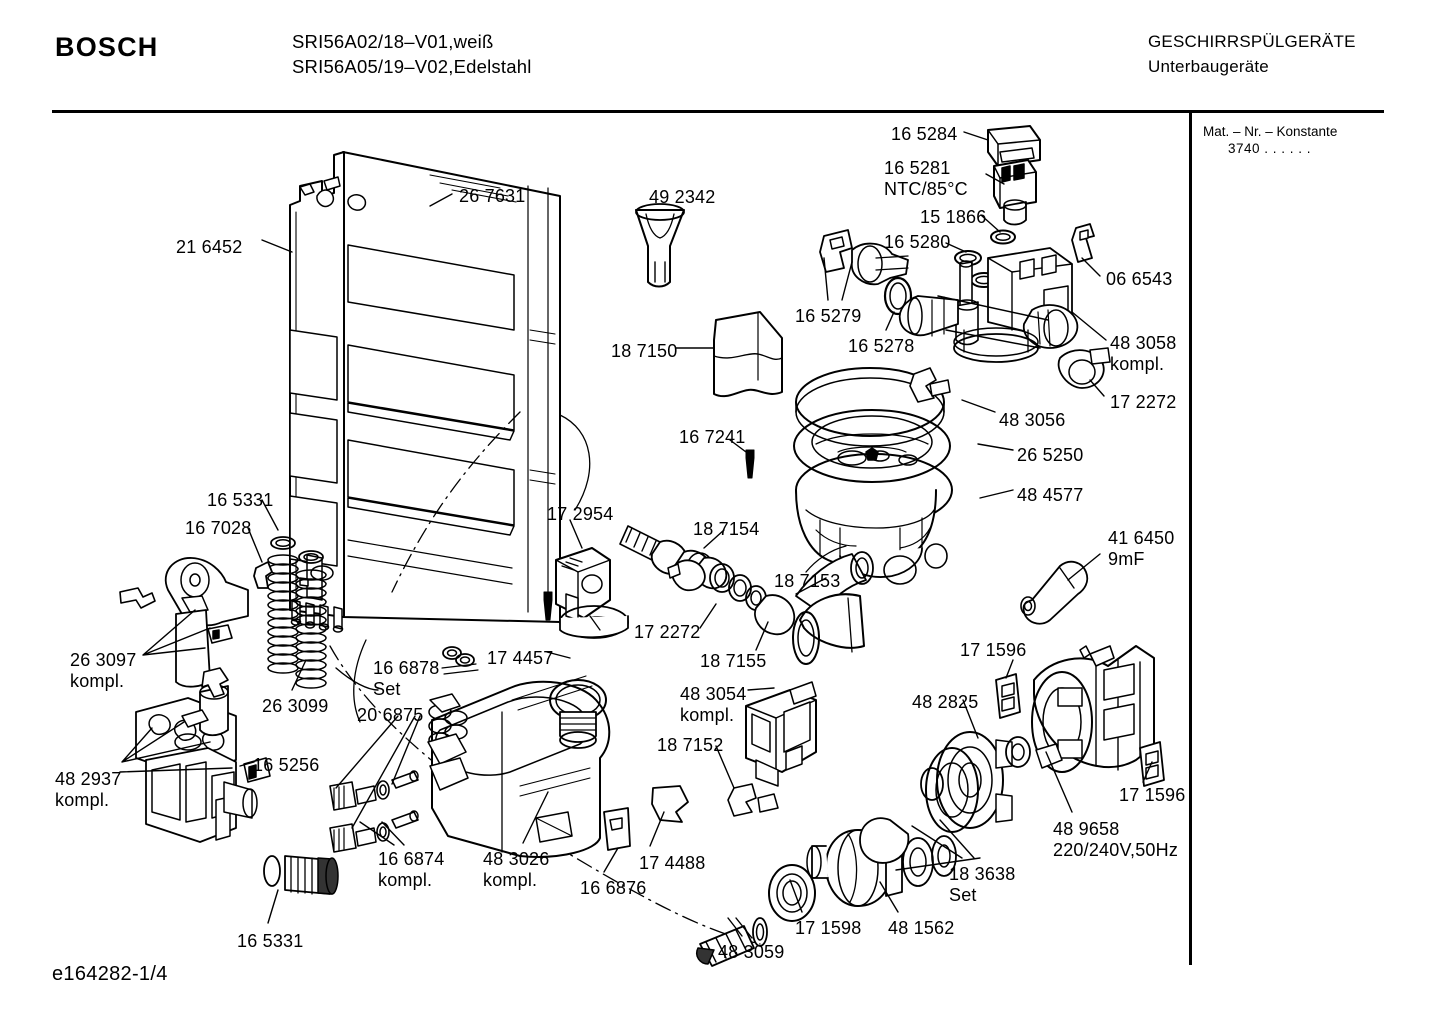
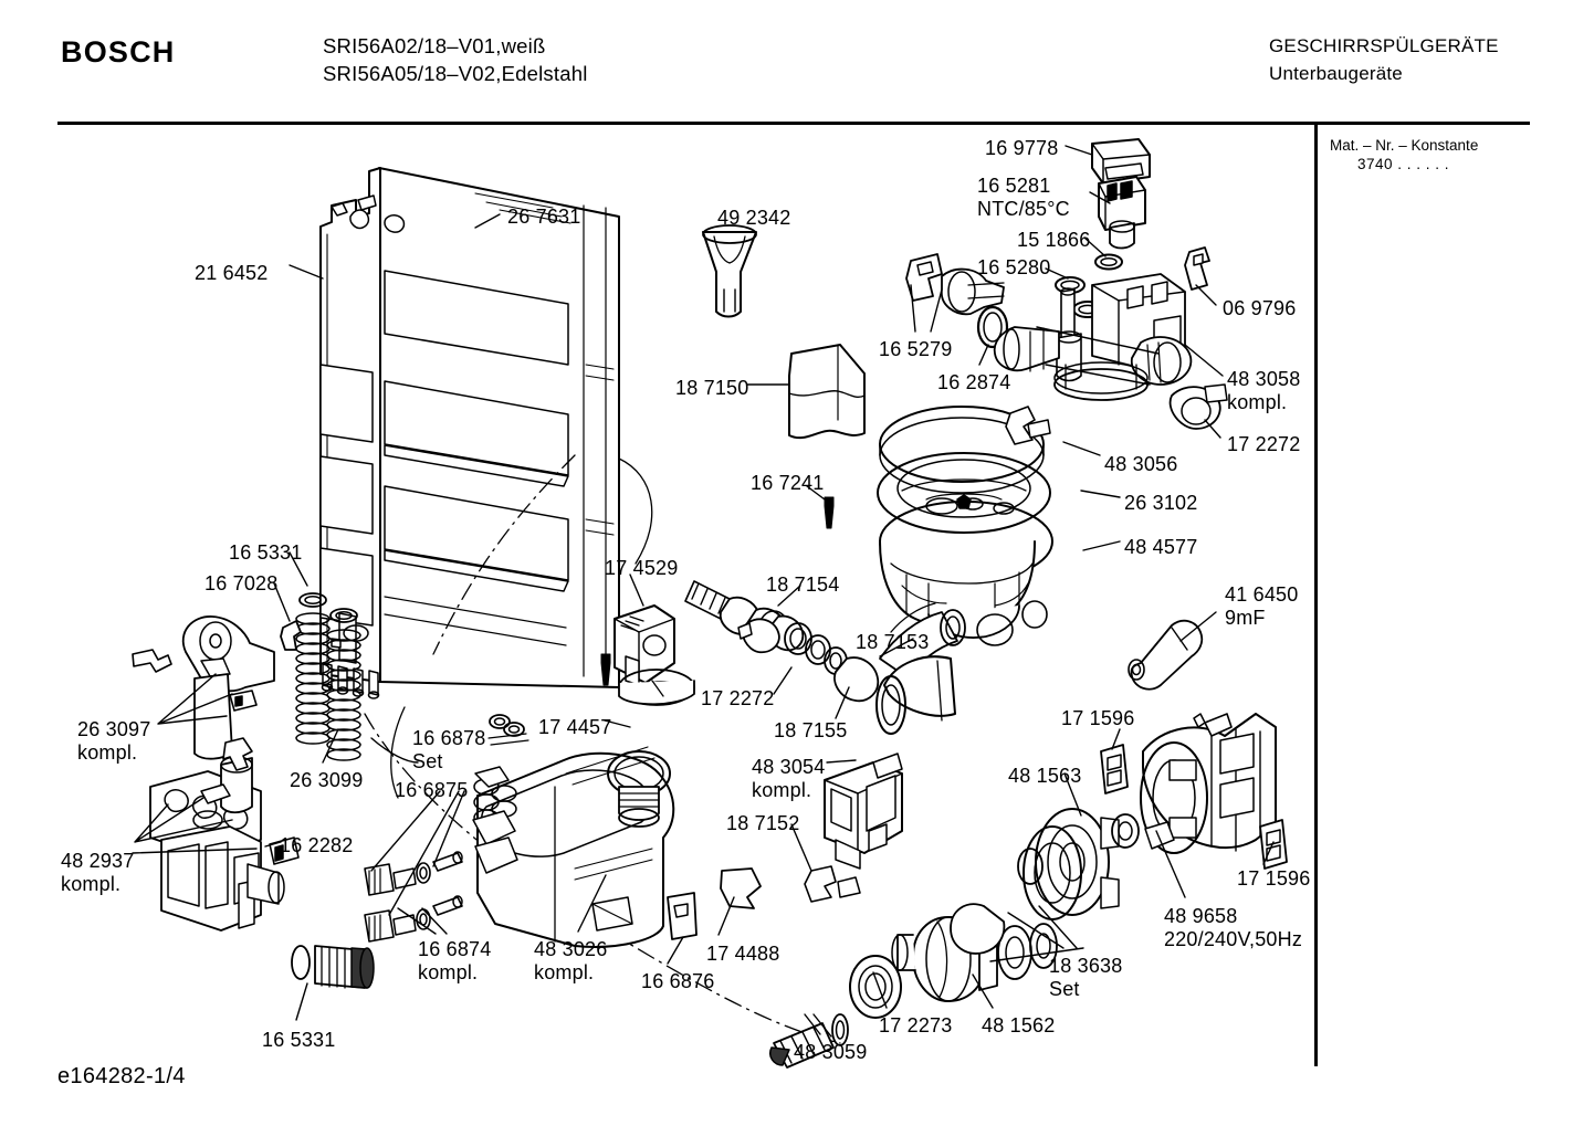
  BOSCH
  SRI56A02/18–V01,weiß
- SRI56A05/19–V02,Edelstahl
+ SRI56A05/18–V02,Edelstahl
  GESCHIRRSPÜLGERÄTE
  Unterbaugeräte
  Mat. – Nr. – Konstante
  3740 . . . . . .
  e164282-1/4
  21 6452
  26 7631
  49 2342
- 16 5284
+ 16 9778
  16 5281
  NTC/85°C
  15 1866
  16 5280
- 06 6543
+ 06 9796
  16 5279
- 16 5278
+ 16 2874
  48 3058
  kompl.
  17 2272
  18 7150
  16 7241
  48 3056
- 26 5250
+ 26 3102
  48 4577
  16 5331
  16 7028
- 17 2954
+ 17 4529
  18 7154
  18 7153
  41 6450
  9mF
  26 3097
  kompl.
  26 3099
  16 6878
  Set
- 20 6875
+ 16 6875
  17 4457
  17 2272
  18 7155
  48 3054
  kompl.
  18 7152
  17 1596
- 48 2825
+ 48 1563
  17 1596
  48 9658
  220/240V,50Hz
- 16 5256
+ 16 2282
  48 2937
  kompl.
  16 6874
  kompl.
  48 3026
  kompl.
  16 6876
  17 4488
  18 3638
  Set
  16 5331
  48 3059
- 17 1598
+ 17 2273
  48 1562
